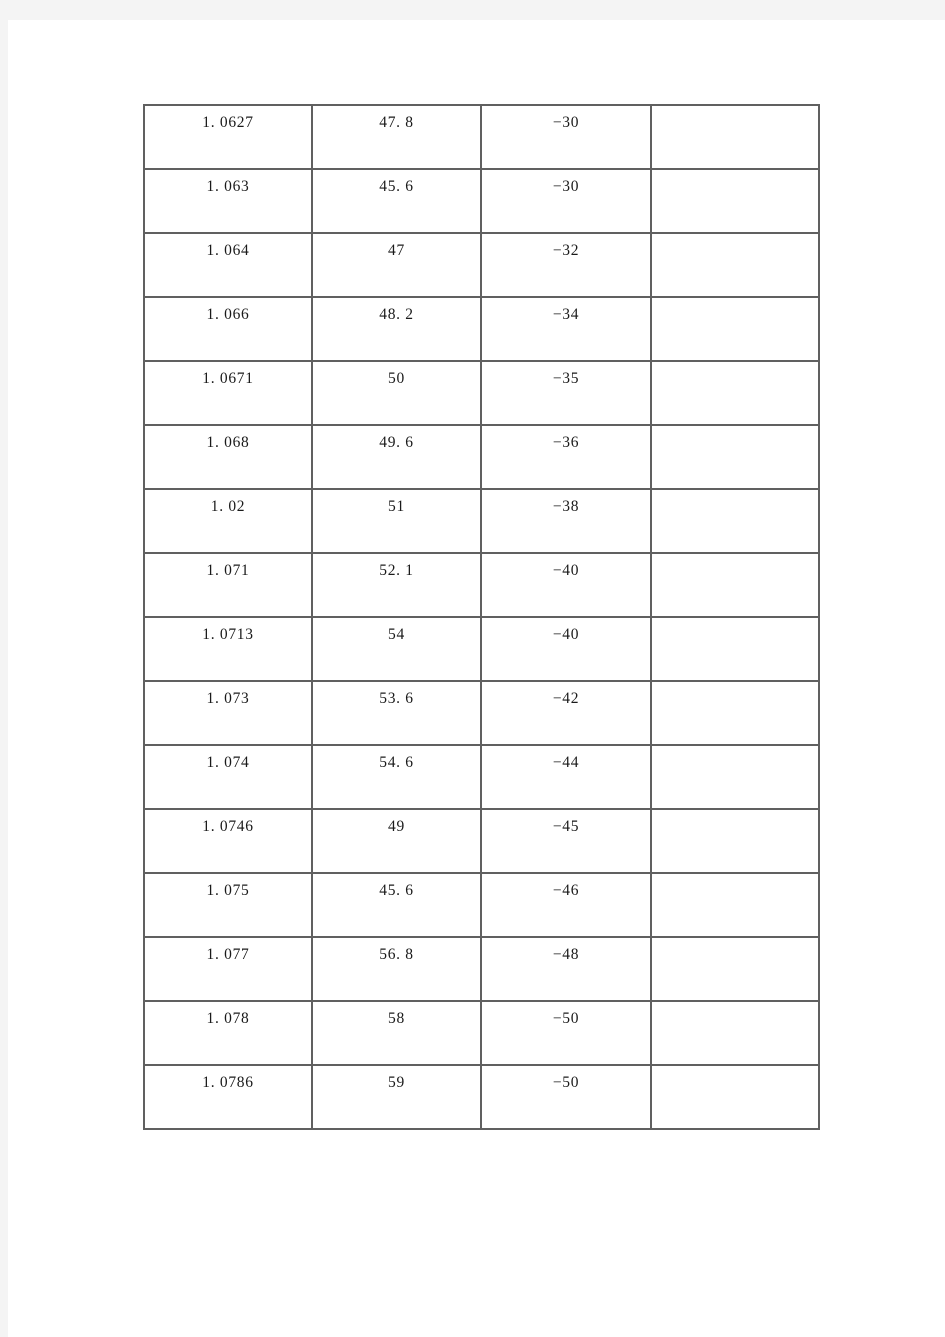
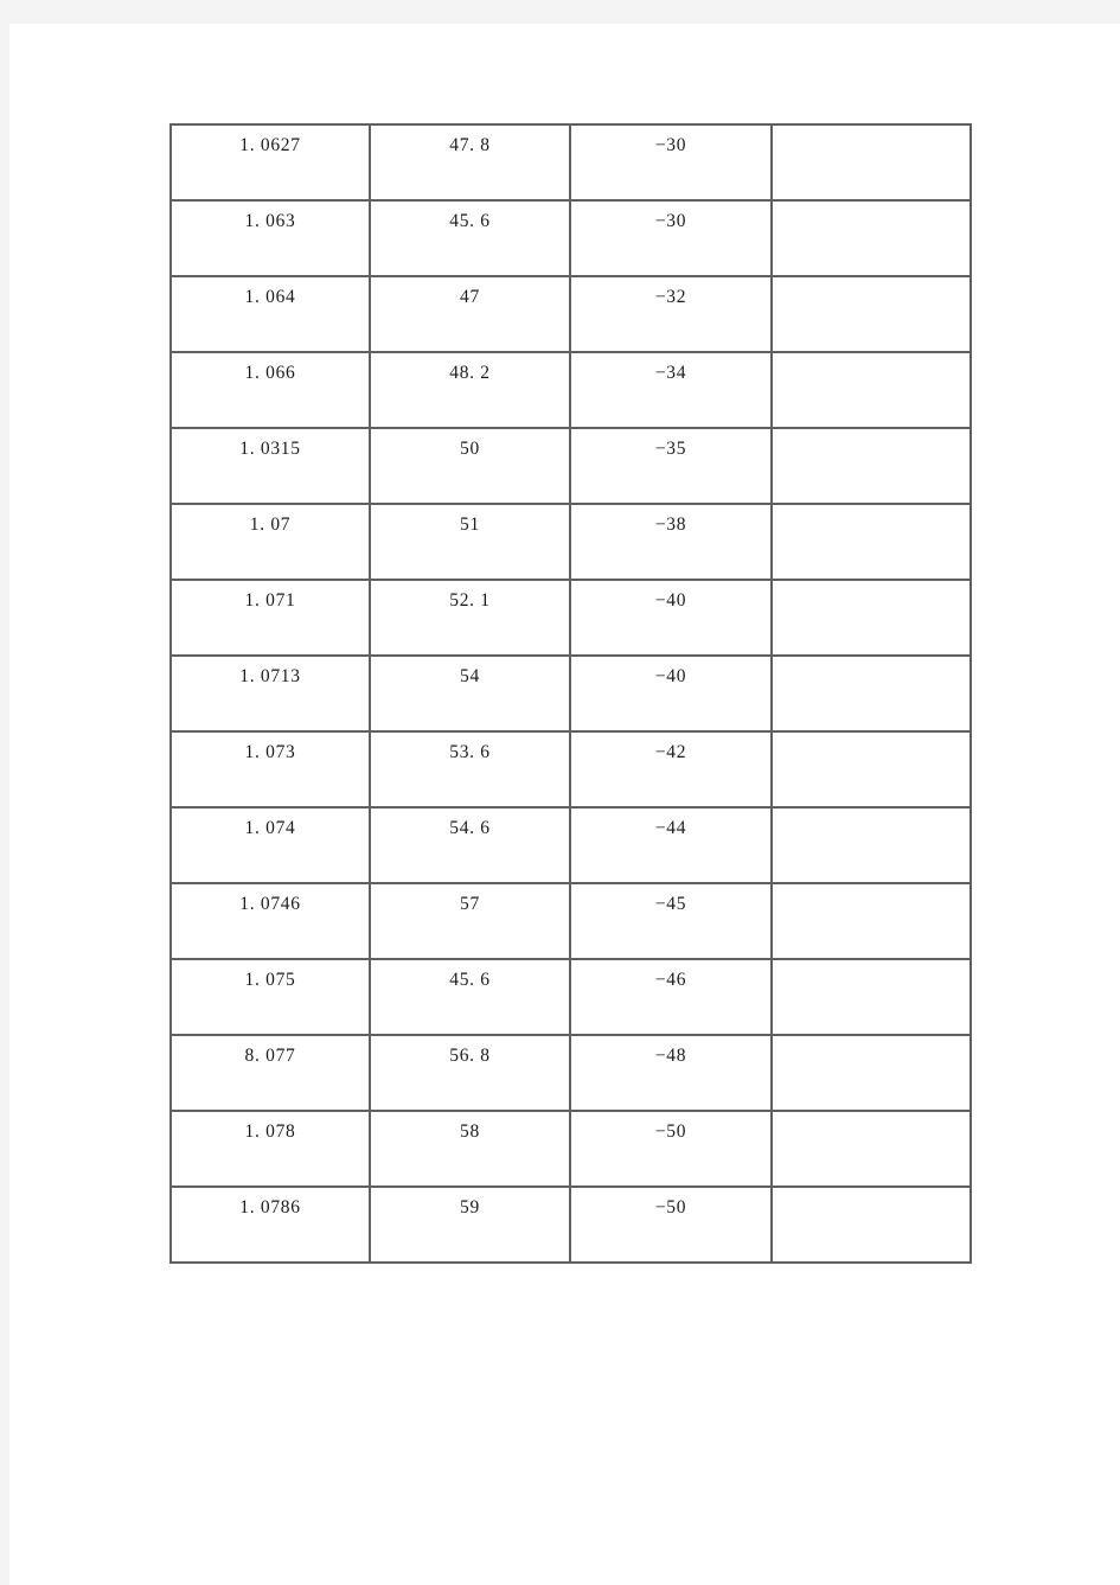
  1. 0627	47. 8	−30
  1. 063	45. 6	−30
  1. 064	47	−32
  1. 066	48. 2	−34
- 1. 0671	50	−35
+ 1. 0315	50	−35
- 1. 068	49. 6	−36
- 1. 02	51	−38
+ 1. 07	51	−38
  1. 071	52. 1	−40
  1. 0713	54	−40
  1. 073	53. 6	−42
  1. 074	54. 6	−44
- 1. 0746	49	−45
+ 1. 0746	57	−45
  1. 075	45. 6	−46
- 1. 077	56. 8	−48
+ 8. 077	56. 8	−48
  1. 078	58	−50
  1. 0786	59	−50
